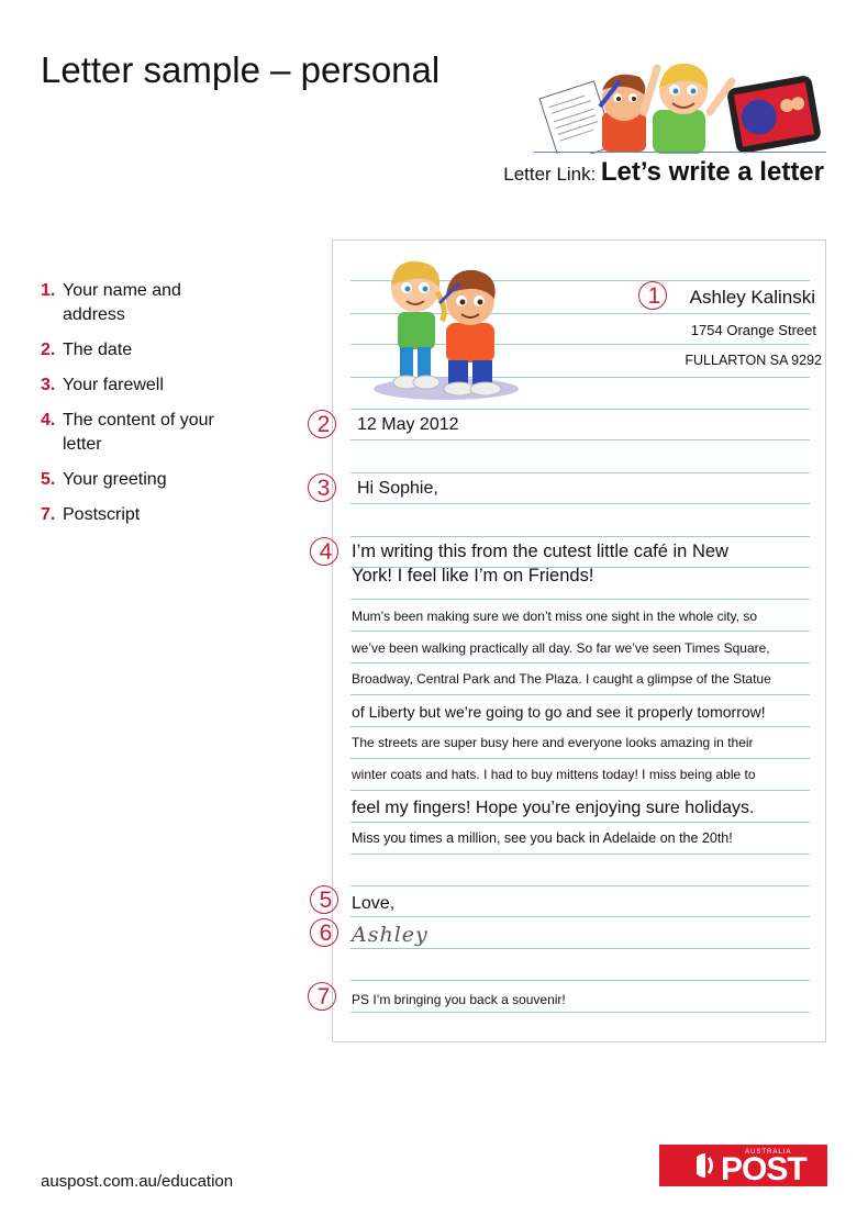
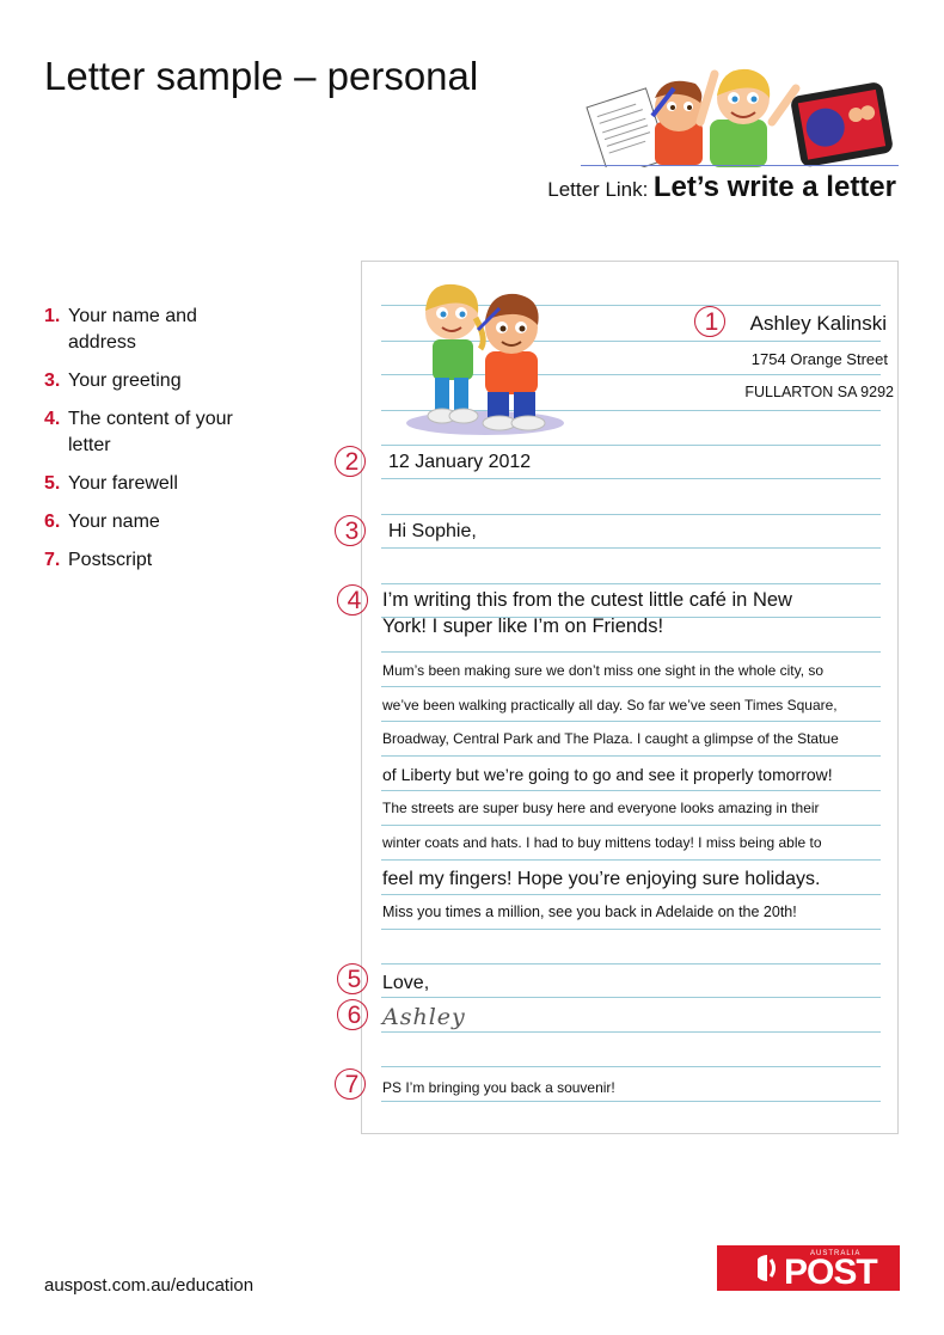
  Letter sample – personal
  Letter Link: Let’s write a letter
  1.
  Your name and address
- 2.
- The date
  3.
- Your farewell
+ Your greeting
  4.
  The content of your letter
  5.
- Your greeting
+ Your farewell
+ 6.
+ Your name
  7.
  Postscript
  1
  Ashley Kalinski
  1754 Orange Street
  FULLARTON SA 9292
  2
- 12 May 2012
+ 12 January 2012
  3
  Hi Sophie,
  4
  I’m writing this from the cutest little café in New
- York! I feel like I’m on Friends!
+ York! I super like I’m on Friends!
  Mum’s been making sure we don’t miss one sight in the whole city, so
  we’ve been walking practically all day. So far we’ve seen Times Square,
  Broadway, Central Park and The Plaza. I caught a glimpse of the Statue
  of Liberty but we’re going to go and see it properly tomorrow!
  The streets are super busy here and everyone looks amazing in their
  winter coats and hats. I had to buy mittens today! I miss being able to
  feel my fingers! Hope you’re enjoying sure holidays.
  Miss you times a million, see you back in Adelaide on the 20th!
  5
  Love,
  6
  Ashley
  7
  PS I’m bringing you back a souvenir!
  auspost.com.au/education
  POST
